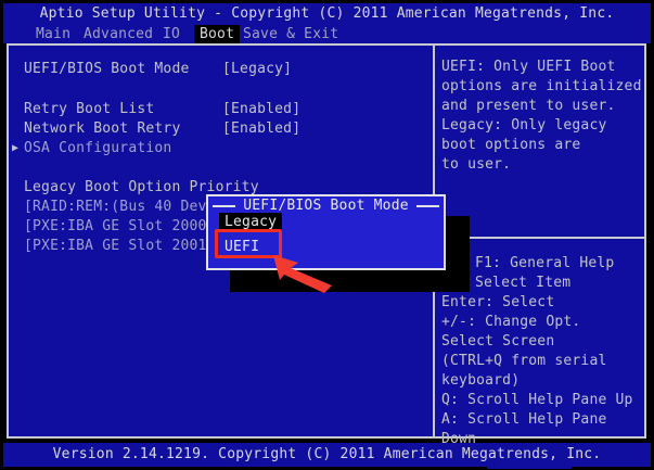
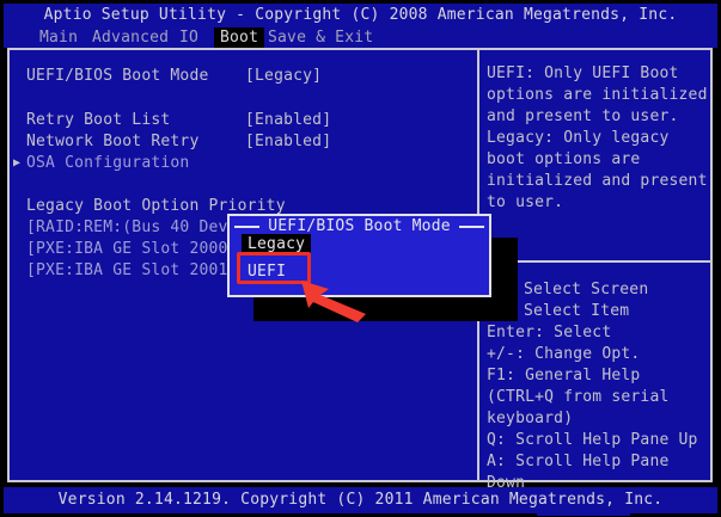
- Aptio Setup Utility - Copyright (C) 2011 American Megatrends, Inc.
+ Aptio Setup Utility - Copyright (C) 2008 American Megatrends, Inc.
  Main
  Advanced
  IO
  Boot
  Save & Exit
  UEFI/BIOS Boot Mode
  [Legacy]
  Retry Boot List
  [Enabled]
  Network Boot Retry
  [Enabled]
  ▶
  OSA Configuration
  Legacy Boot Option Priority
  [RAID:REM:(Bus 40 Dev
  [PXE:IBA GE Slot 2000
  [PXE:IBA GE Slot 2001
  UEFI: Only UEFI Boot
  options are initialized
  and present to user.
  Legacy: Only legacy
  boot options are
+ initialized and present
  to user.
- F1: General Help
+ Select Screen
  Select Item
  Enter: Select
  +/-: Change Opt.
- Select Screen
+ F1: General Help
  (CTRL+Q from serial
  keyboard)
  Q: Scroll Help Pane Up
  A: Scroll Help Pane Down
  UEFI/BIOS Boot Mode
  Legacy
  UEFI
  Version 2.14.1219. Copyright (C) 2011 American Megatrends, Inc.
